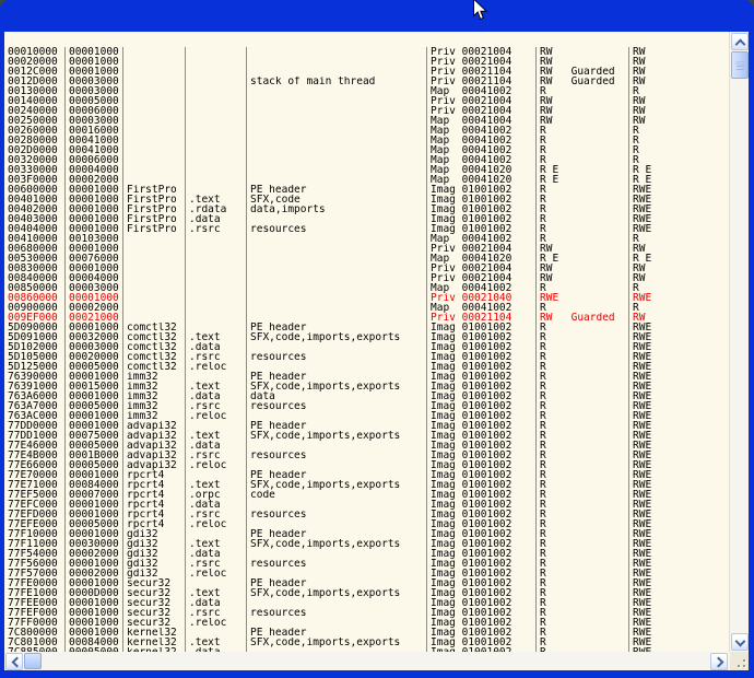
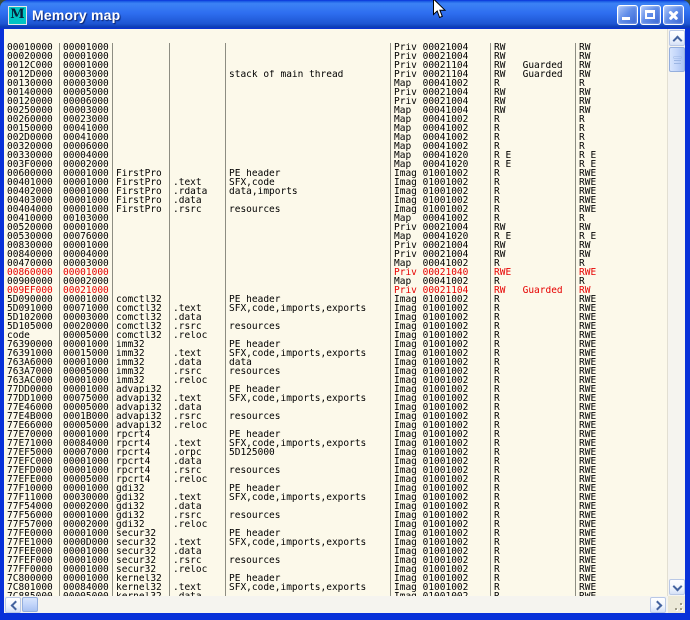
+ M
+ Memory map
  00010000
  00001000
  Priv 00021004
  RW
  RW
  00020000
  00001000
  Priv 00021004
  RW
  RW
  0012C000
  00001000
  Priv 00021104
  RW Guarded
  RW
  0012D000
  00003000
  stack of main thread
  Priv 00021104
  RW Guarded
  RW
  00130000
  00003000
  Map 00041002
  R
  R
  00140000
  00005000
  Priv 00021004
  RW
  RW
- 00240000
+ 00120000
  00006000
  Priv 00021004
  RW
  RW
  00250000
  00003000
  Map 00041004
  RW
  RW
  00260000
- 00016000
+ 00023000
  Map 00041002
  R
  R
- 00280000
+ 00150000
  00041000
  Map 00041002
  R
  R
  002D0000
  00041000
  Map 00041002
  R
  R
  00320000
  00006000
  Map 00041002
  R
  R
  00330000
  00004000
  Map 00041020
  R E
  R E
  003F0000
  00002000
  Map 00041020
  R E
  R E
  00600000
  00001000
  FirstPro
  PE header
  Imag 01001002
  R
  RWE
  00401000
  00001000
  FirstPro
  .text
  SFX,code
  Imag 01001002
  R
  RWE
  00402000
  00001000
  FirstPro
  .rdata
  data,imports
  Imag 01001002
  R
  RWE
  00403000
  00001000
  FirstPro
  .data
  Imag 01001002
  R
  RWE
  00404000
  00001000
  FirstPro
  .rsrc
  resources
  Imag 01001002
  R
  RWE
  00410000
  00103000
  Map 00041002
  R
  R
- 00680000
+ 00520000
  00001000
  Priv 00021004
  RW
  RW
  00530000
  00076000
  Map 00041020
  R E
  R E
  00830000
  00001000
  Priv 00021004
  RW
  RW
  00840000
  00004000
  Priv 00021004
  RW
  RW
- 00850000
+ 00470000
  00003000
  Map 00041002
  R
  R
  00860000
  00001000
  Priv 00021040
  RWE
  RWE
  00900000
  00002000
  Map 00041002
  R
  R
  009EF000
  00021000
  Priv 00021104
  RW Guarded
  RW
  5D090000
  00001000
  comctl32
  PE header
  Imag 01001002
  R
  RWE
  5D091000
- 00032000
+ 00071000
  comctl32
  .text
  SFX,code,imports,exports
  Imag 01001002
  R
  RWE
  5D102000
  00003000
  comctl32
  .data
  Imag 01001002
  R
  RWE
  5D105000
  00020000
  comctl32
  .rsrc
  resources
  Imag 01001002
  R
  RWE
- 5D125000
+ code
  00005000
  comctl32
  .reloc
  Imag 01001002
  R
  RWE
  76390000
  00001000
  imm32
  PE header
  Imag 01001002
  R
  RWE
  76391000
  00015000
  imm32
  .text
  SFX,code,imports,exports
  Imag 01001002
  R
  RWE
  763A6000
  00001000
  imm32
  .data
  data
  Imag 01001002
  R
  RWE
  763A7000
  00005000
  imm32
  .rsrc
  resources
  Imag 01001002
  R
  RWE
  763AC000
  00001000
  imm32
  .reloc
  Imag 01001002
  R
  RWE
  77DD0000
  00001000
  advapi32
  PE header
  Imag 01001002
  R
  RWE
  77DD1000
  00075000
  advapi32
  .text
  SFX,code,imports,exports
  Imag 01001002
  R
  RWE
  77E46000
  00005000
  advapi32
  .data
  Imag 01001002
  R
  RWE
  77E4B000
  0001B000
  advapi32
  .rsrc
  resources
  Imag 01001002
  R
  RWE
  77E66000
  00005000
  advapi32
  .reloc
  Imag 01001002
  R
  RWE
  77E70000
  00001000
  rpcrt4
  PE header
  Imag 01001002
  R
  RWE
  77E71000
  00084000
  rpcrt4
  .text
  SFX,code,imports,exports
  Imag 01001002
  R
  RWE
  77EF5000
  00007000
  rpcrt4
  .orpc
- code
+ 5D125000
  Imag 01001002
  R
  RWE
  77EFC000
  00001000
  rpcrt4
  .data
  Imag 01001002
  R
  RWE
  77EFD000
  00001000
  rpcrt4
  .rsrc
  resources
  Imag 01001002
  R
  RWE
  77EFE000
  00005000
  rpcrt4
  .reloc
  Imag 01001002
  R
  RWE
  77F10000
  00001000
  gdi32
  PE header
  Imag 01001002
  R
  RWE
  77F11000
  00030000
  gdi32
  .text
  SFX,code,imports,exports
  Imag 01001002
  R
  RWE
  77F54000
  00002000
  gdi32
  .data
  Imag 01001002
  R
  RWE
  77F56000
  00001000
  gdi32
  .rsrc
  resources
  Imag 01001002
  R
  RWE
  77F57000
  00002000
  gdi32
  .reloc
  Imag 01001002
  R
  RWE
  77FE0000
  00001000
  secur32
  PE header
  Imag 01001002
  R
  RWE
  77FE1000
  0000D000
  secur32
  .text
  SFX,code,imports,exports
  Imag 01001002
  R
  RWE
  77FEE000
  00001000
  secur32
  .data
  Imag 01001002
  R
  RWE
  77FEF000
  00001000
  secur32
  .rsrc
  resources
  Imag 01001002
  R
  RWE
  77FF0000
  00001000
  secur32
  .reloc
  Imag 01001002
  R
  RWE
  7C800000
  00001000
  kernel32
  PE header
  Imag 01001002
  R
  RWE
  7C801000
  00084000
  kernel32
  .text
  SFX,code,imports,exports
  Imag 01001002
  R
  RWE
